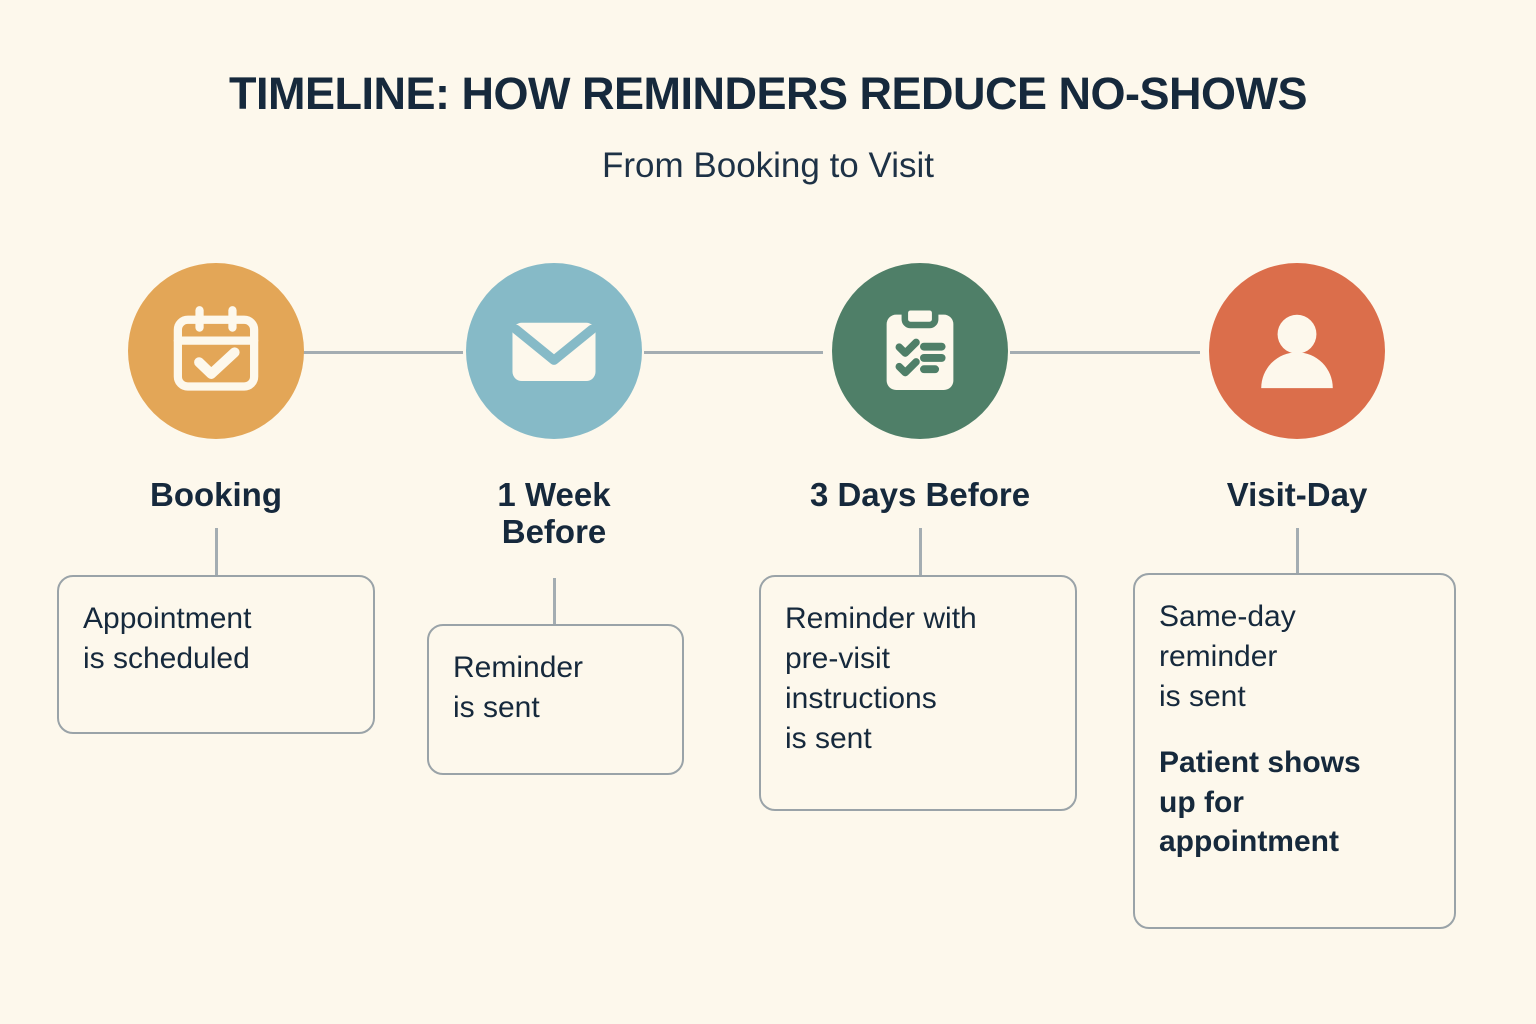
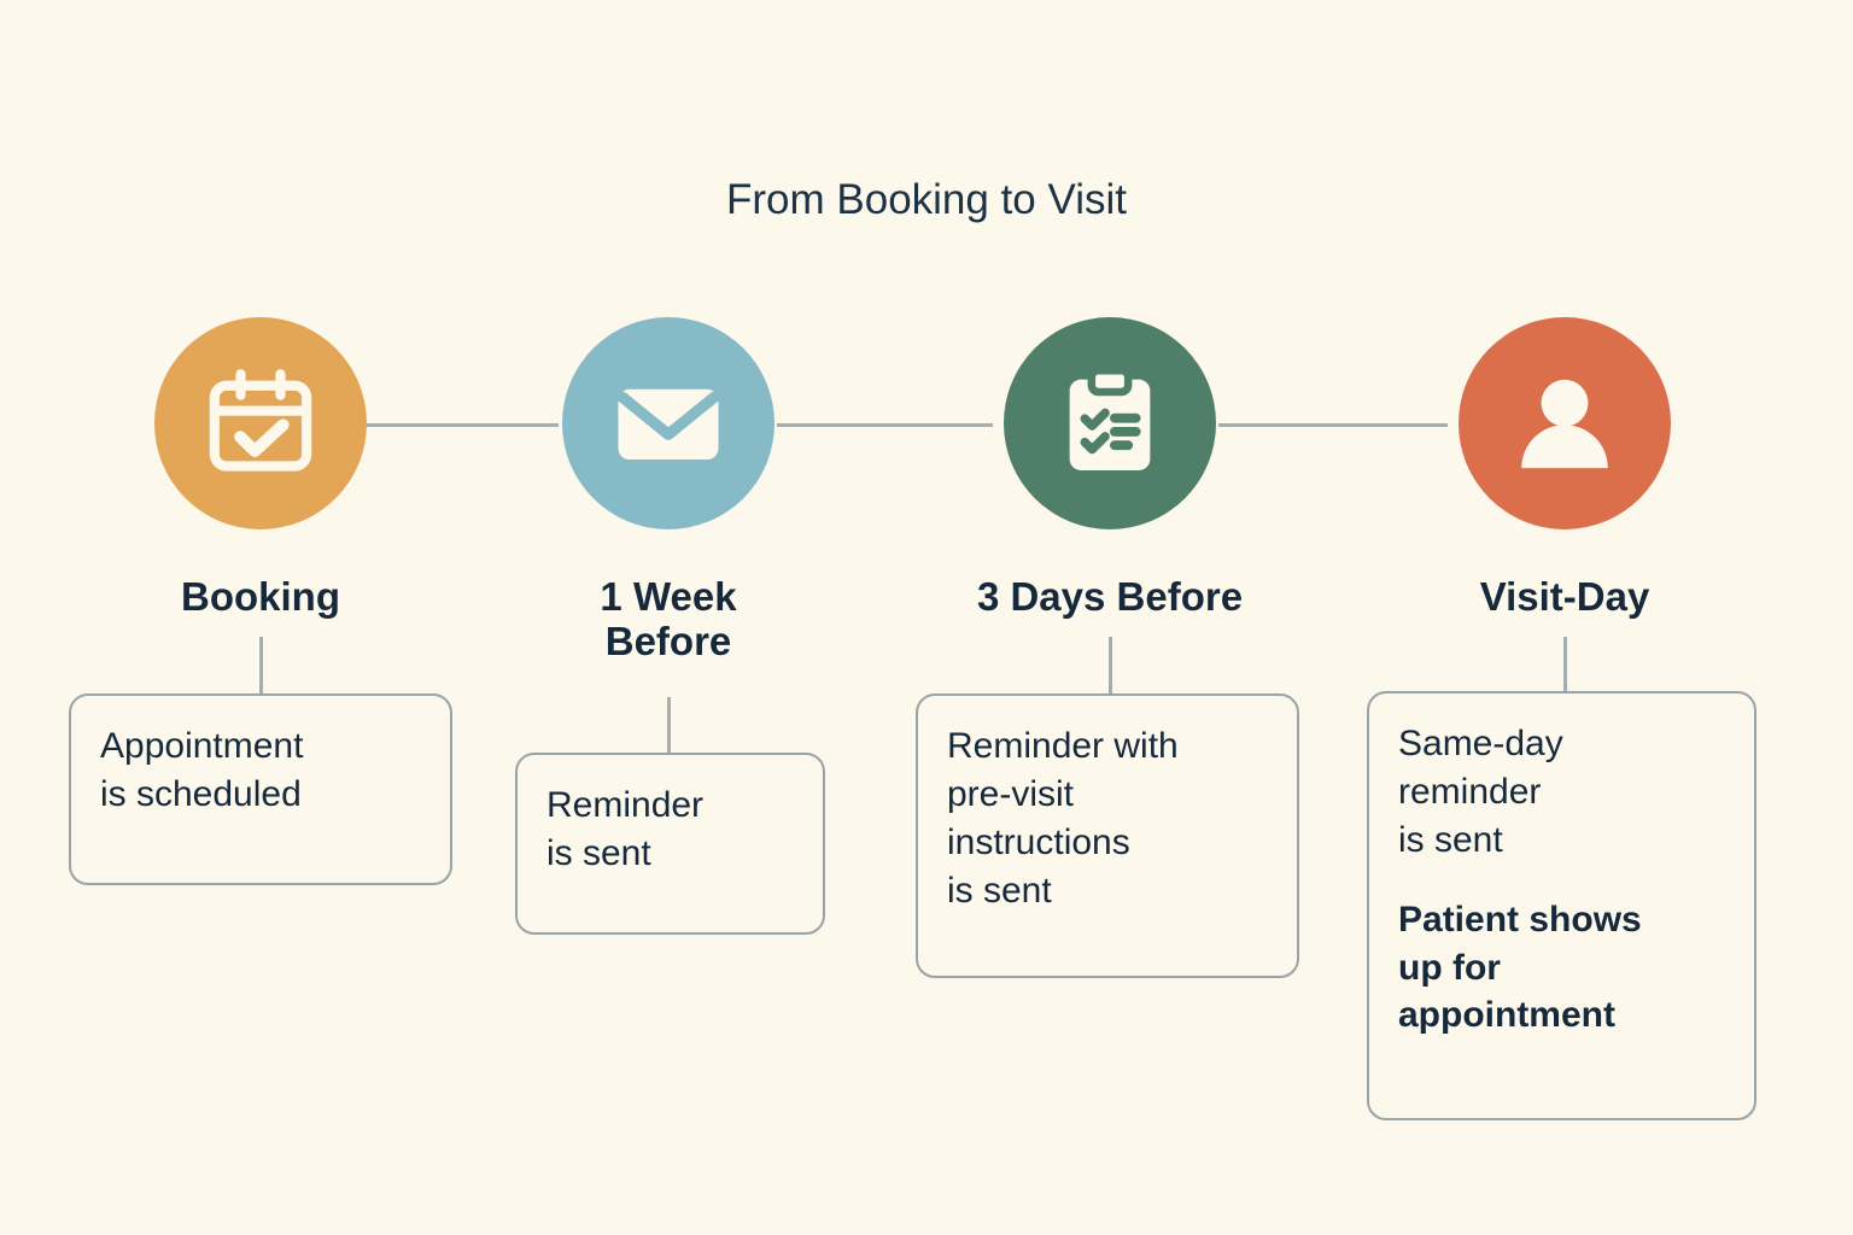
- TIMELINE: HOW REMINDERS REDUCE NO-SHOWS
  From Booking to Visit
  Booking
  Appointment
  is scheduled
  1 Week
  Before
  Reminder
  is sent
  3 Days Before
  Reminder with
  pre-visit
  instructions
  is sent
  Visit-Day
  Same-day
  reminder
  is sent
  Patient shows
  up for
  appointment
